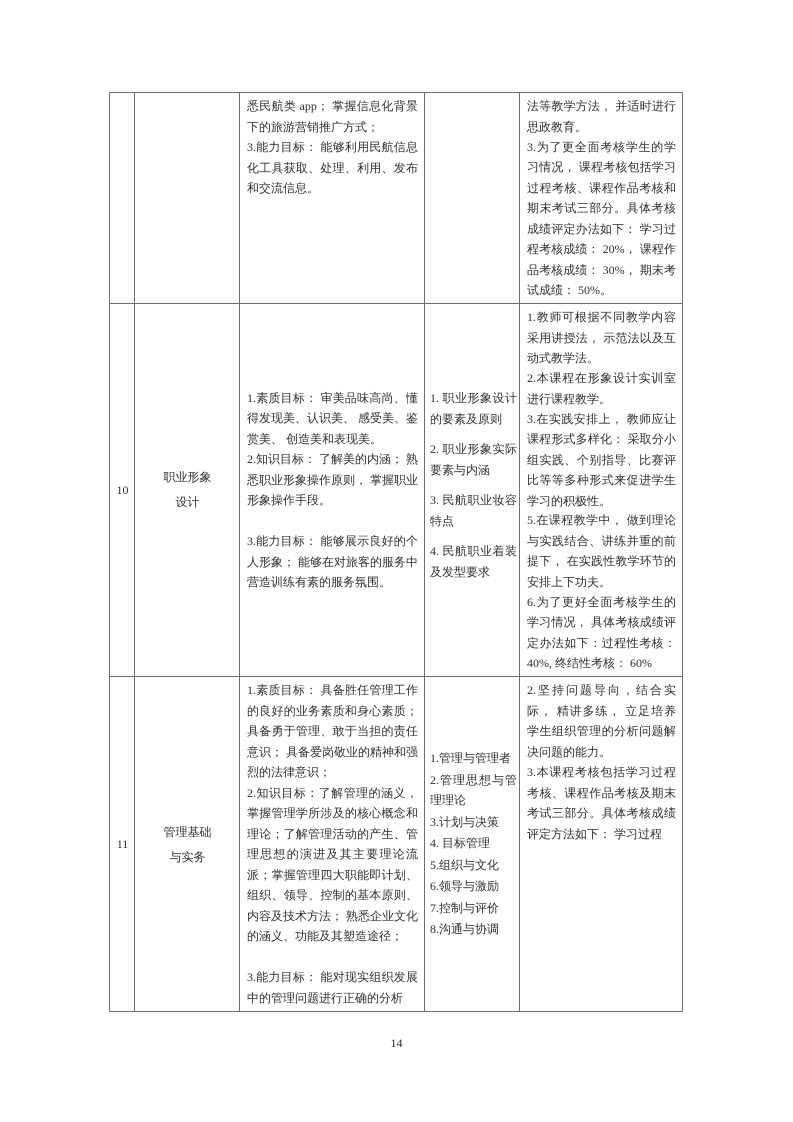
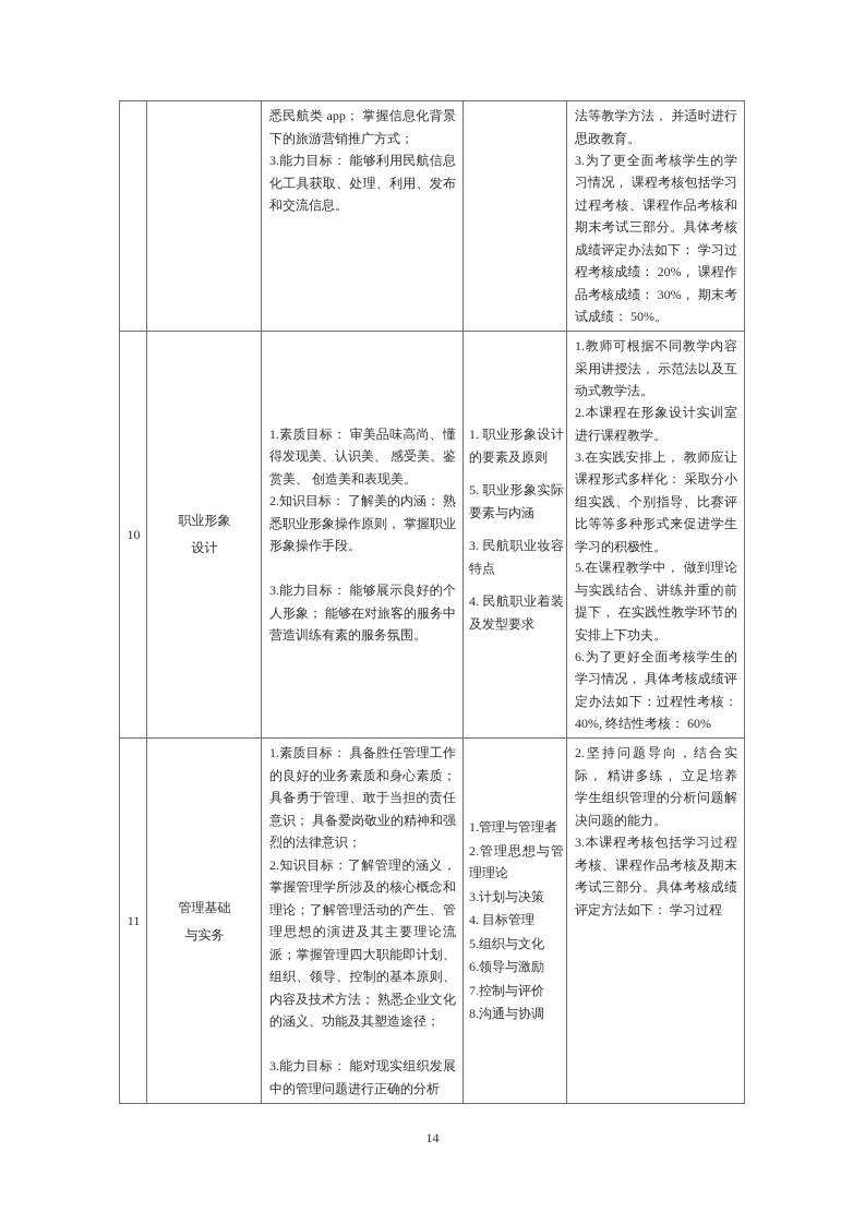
  悉民航类 app； 掌握信息化背景下的旅游营销推广方式；
  3.能力目标： 能够利用民航信息化工具获取、处理、利用、发布和交流信息。
  法等教学方法， 并适时进行思政教育。
  3.为了更全面考核学生的学习情况， 课程考核包括学习过程考核、课程作品考核和期末考试三部分。具体考核成绩评定办法如下： 学习过程考核成绩： 20%， 课程作品考核成绩： 30%， 期末考试成绩： 50%。
  10
  职业形象
  设计
  1.素质目标： 审美品味高尚、懂得发现美、认识美、 感受美、鉴赏美、 创造美和表现美。
  2.知识目标： 了解美的内涵； 熟悉职业形象操作原则， 掌握职业形象操作手段。
  3.能力目标： 能够展示良好的个人形象； 能够在对旅客的服务中营造训练有素的服务氛围。
  1. 职业形象设计的要素及原则
- 2. 职业形象实际要素与内涵
+ 5. 职业形象实际要素与内涵
  3. 民航职业妆容特点
  4. 民航职业着装及发型要求
  1.教师可根据不同教学内容采用讲授法， 示范法以及互动式教学法。
  2.本课程在形象设计实训室进行课程教学。
  3.在实践安排上， 教师应让课程形式多样化： 采取分小组实践、个别指导、比赛评比等等多种形式来促进学生学习的积极性。
  5.在课程教学中， 做到理论与实践结合、讲练并重的前提下， 在实践性教学环节的安排上下功夫。
  6.为了更好全面考核学生的学习情况， 具体考核成绩评定办法如下：过程性考核： 40%, 终结性考核： 60%
  11
  管理基础
  与实务
  1.素质目标： 具备胜任管理工作的良好的业务素质和身心素质；具备勇于管理、敢于当担的责任意识； 具备爱岗敬业的精神和强烈的法律意识；
  2.知识目标：了解管理的涵义，掌握管理学所涉及的核心概念和理论；了解管理活动的产生、管理思想的演进及其主要理论流派；掌握管理四大职能即计划、组织、领导、控制的基本原则、内容及技术方法； 熟悉企业文化的涵义、功能及其塑造途径；
  3.能力目标： 能对现实组织发展中的管理问题进行正确的分析
  1.管理与管理者
  2.管理思想与管理理论
  3.计划与决策
  4. 目标管理
  5.组织与文化
  6.领导与激励
  7.控制与评价
  8.沟通与协调
  2.坚持问题导向，结合实际， 精讲多练， 立足培养学生组织管理的分析问题解决问题的能力。
  3.本课程考核包括学习过程考核、课程作品考核及期末考试三部分。具体考核成绩评定方法如下： 学习过程
  14
